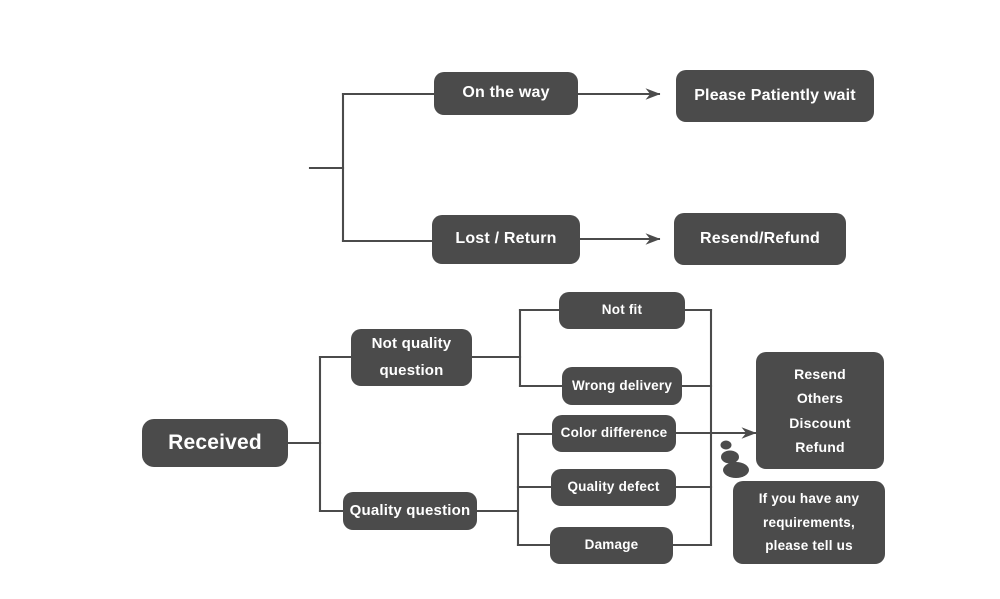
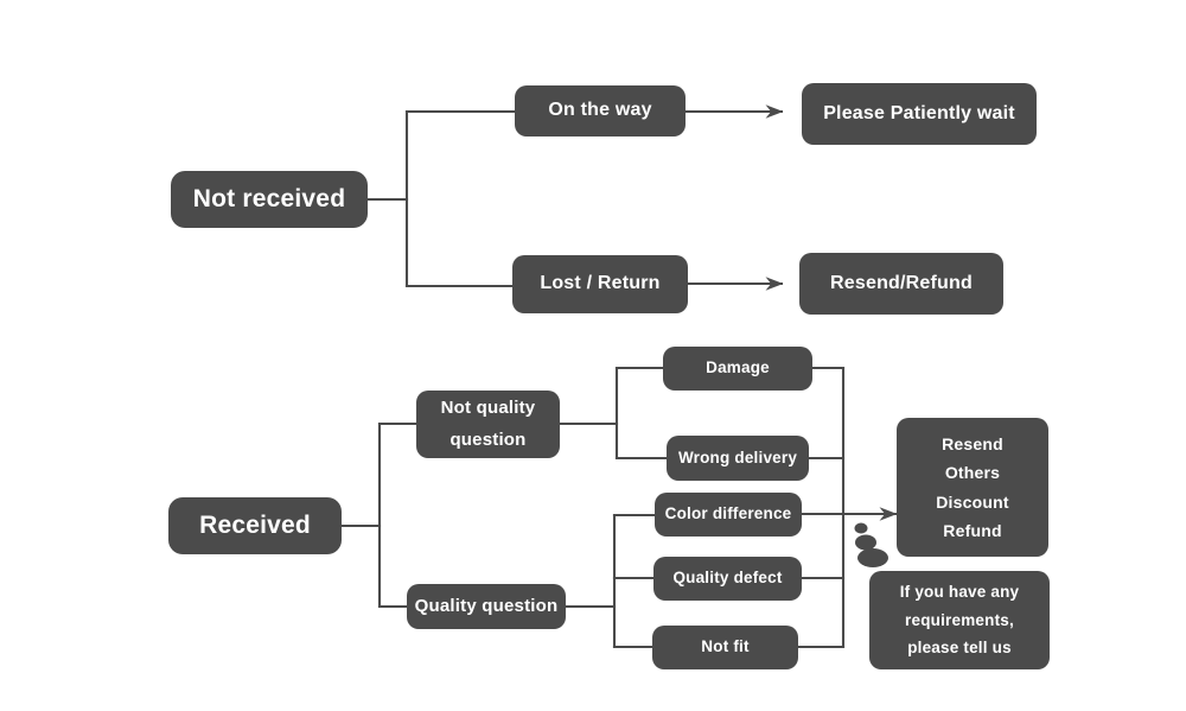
+ Not received
  On the way
  Please Patiently wait
  Lost / Return
  Resend/Refund
  Received
  Not quality
  question
  Quality question
- Not fit
+ Damage
  Wrong delivery
  Color difference
  Quality defect
- Damage
+ Not fit
  Resend
  Others
  Discount
  Refund
  If you have any
  requirements,
  please tell us
